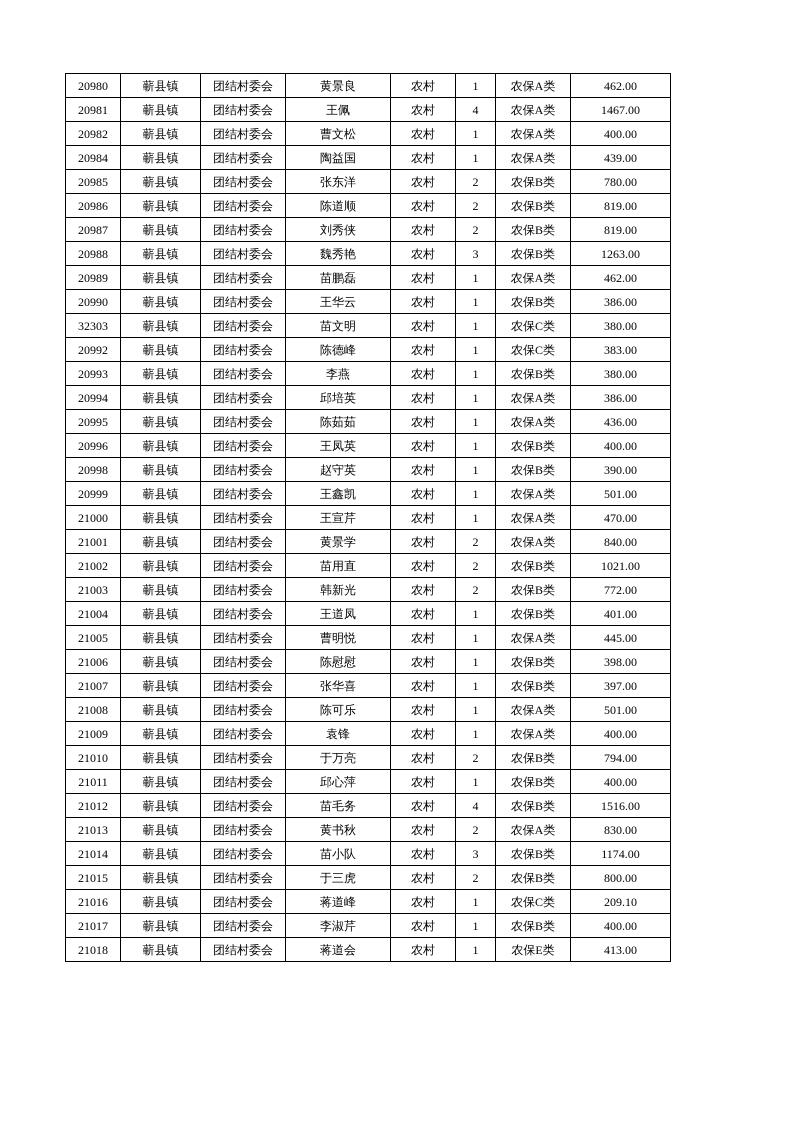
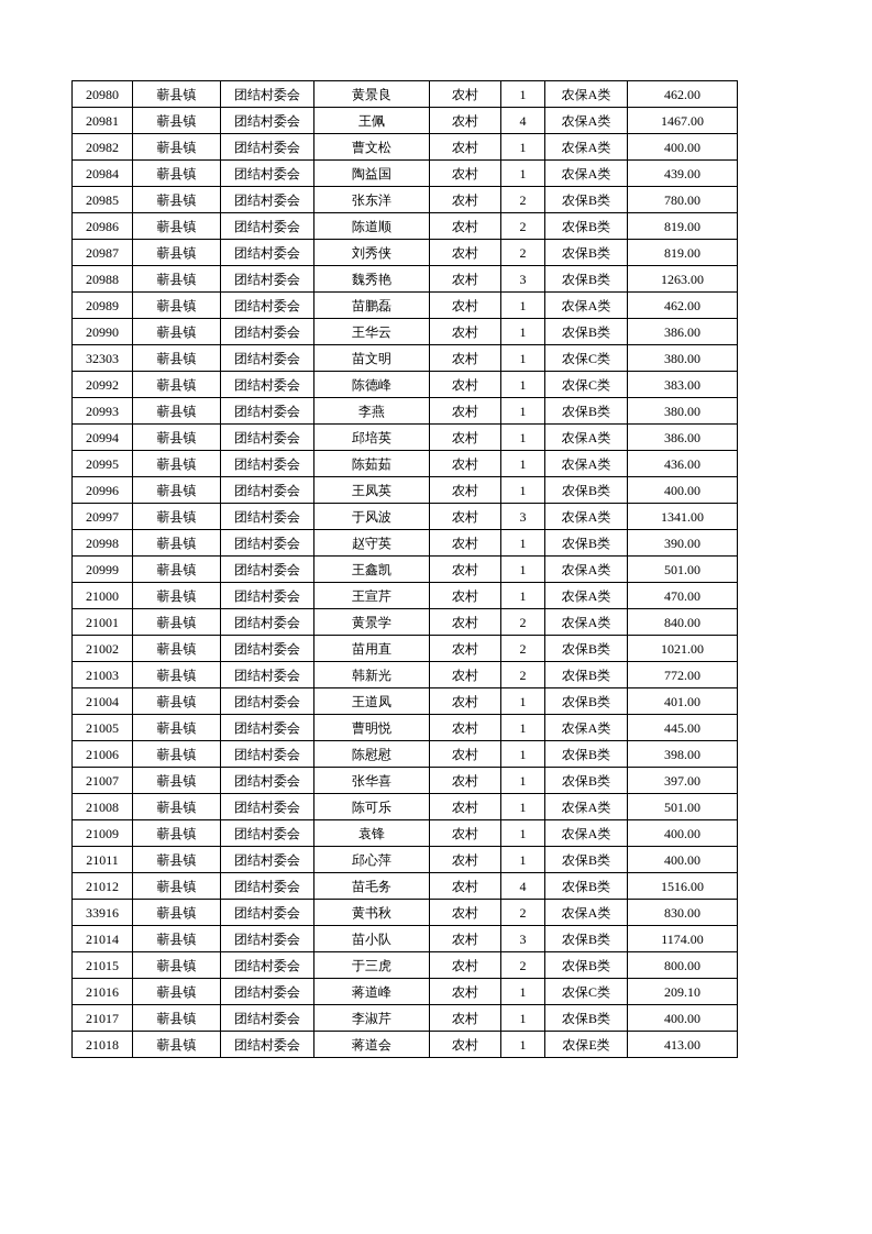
  20980	蕲县镇	团结村委会	黄景良	农村	1	农保A类	462.00
  20981	蕲县镇	团结村委会	王佩	农村	4	农保A类	1467.00
  20982	蕲县镇	团结村委会	曹文松	农村	1	农保A类	400.00
  20984	蕲县镇	团结村委会	陶益国	农村	1	农保A类	439.00
  20985	蕲县镇	团结村委会	张东洋	农村	2	农保B类	780.00
  20986	蕲县镇	团结村委会	陈道顺	农村	2	农保B类	819.00
  20987	蕲县镇	团结村委会	刘秀侠	农村	2	农保B类	819.00
  20988	蕲县镇	团结村委会	魏秀艳	农村	3	农保B类	1263.00
  20989	蕲县镇	团结村委会	苗鹏磊	农村	1	农保A类	462.00
  20990	蕲县镇	团结村委会	王华云	农村	1	农保B类	386.00
  32303	蕲县镇	团结村委会	苗文明	农村	1	农保C类	380.00
  20992	蕲县镇	团结村委会	陈德峰	农村	1	农保C类	383.00
  20993	蕲县镇	团结村委会	李燕	农村	1	农保B类	380.00
  20994	蕲县镇	团结村委会	邱培英	农村	1	农保A类	386.00
  20995	蕲县镇	团结村委会	陈茹茹	农村	1	农保A类	436.00
  20996	蕲县镇	团结村委会	王凤英	农村	1	农保B类	400.00
+ 20997	蕲县镇	团结村委会	于风波	农村	3	农保A类	1341.00
  20998	蕲县镇	团结村委会	赵守英	农村	1	农保B类	390.00
  20999	蕲县镇	团结村委会	王鑫凯	农村	1	农保A类	501.00
  21000	蕲县镇	团结村委会	王宣芹	农村	1	农保A类	470.00
  21001	蕲县镇	团结村委会	黄景学	农村	2	农保A类	840.00
  21002	蕲县镇	团结村委会	苗用直	农村	2	农保B类	1021.00
  21003	蕲县镇	团结村委会	韩新光	农村	2	农保B类	772.00
  21004	蕲县镇	团结村委会	王道凤	农村	1	农保B类	401.00
  21005	蕲县镇	团结村委会	曹明悦	农村	1	农保A类	445.00
  21006	蕲县镇	团结村委会	陈慰慰	农村	1	农保B类	398.00
  21007	蕲县镇	团结村委会	张华喜	农村	1	农保B类	397.00
  21008	蕲县镇	团结村委会	陈可乐	农村	1	农保A类	501.00
  21009	蕲县镇	团结村委会	袁锋	农村	1	农保A类	400.00
- 21010	蕲县镇	团结村委会	于万亮	农村	2	农保B类	794.00
  21011	蕲县镇	团结村委会	邱心萍	农村	1	农保B类	400.00
  21012	蕲县镇	团结村委会	苗毛务	农村	4	农保B类	1516.00
- 21013	蕲县镇	团结村委会	黄书秋	农村	2	农保A类	830.00
+ 33916	蕲县镇	团结村委会	黄书秋	农村	2	农保A类	830.00
  21014	蕲县镇	团结村委会	苗小队	农村	3	农保B类	1174.00
  21015	蕲县镇	团结村委会	于三虎	农村	2	农保B类	800.00
  21016	蕲县镇	团结村委会	蒋道峰	农村	1	农保C类	209.10
  21017	蕲县镇	团结村委会	李淑芹	农村	1	农保B类	400.00
  21018	蕲县镇	团结村委会	蒋道会	农村	1	农保E类	413.00
